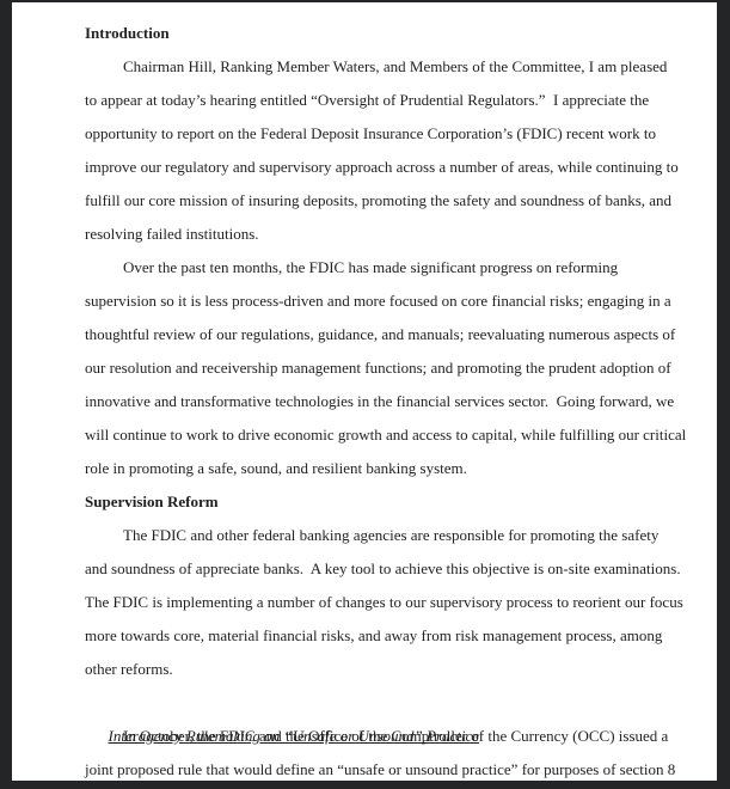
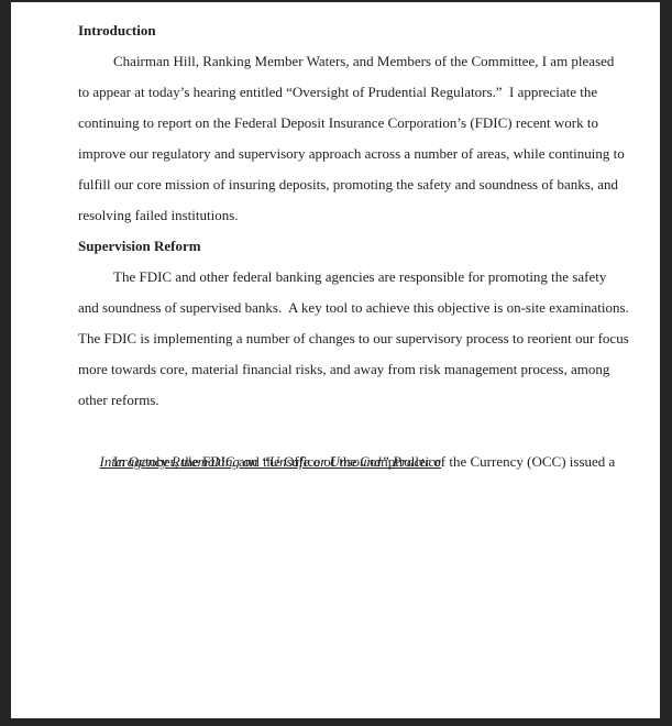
  Introduction
  Chairman Hill, Ranking Member Waters, and Members of the Committee, I am pleased
  to appear at today’s hearing entitled “Oversight of Prudential Regulators.” I appreciate the
- opportunity to report on the Federal Deposit Insurance Corporation’s (FDIC) recent work to
+ continuing to report on the Federal Deposit Insurance Corporation’s (FDIC) recent work to
  improve our regulatory and supervisory approach across a number of areas, while continuing to
  fulfill our core mission of insuring deposits, promoting the safety and soundness of banks, and
  resolving failed institutions.
- Over the past ten months, the FDIC has made significant progress on reforming
- supervision so it is less process-driven and more focused on core financial risks; engaging in a
- thoughtful review of our regulations, guidance, and manuals; reevaluating numerous aspects of
- our resolution and receivership management functions; and promoting the prudent adoption of
- innovative and transformative technologies in the financial services sector. Going forward, we
- will continue to work to drive economic growth and access to capital, while fulfilling our critical
- role in promoting a safe, sound, and resilient banking system.
  Supervision Reform
  The FDIC and other federal banking agencies are responsible for promoting the safety
- and soundness of appreciate banks. A key tool to achieve this objective is on-site examinations.
+ and soundness of supervised banks. A key tool to achieve this objective is on-site examinations.
  The FDIC is implementing a number of changes to our supervisory process to reorient our focus
  more towards core, material financial risks, and away from risk management process, among
  other reforms.
  Interagency Rulemaking on “Unsafe or Unsound” Practice
  In October, the FDIC and the Office of the Comptroller of the Currency (OCC) issued a
- joint proposed rule that would define an “unsafe or unsound practice” for purposes of section 8
